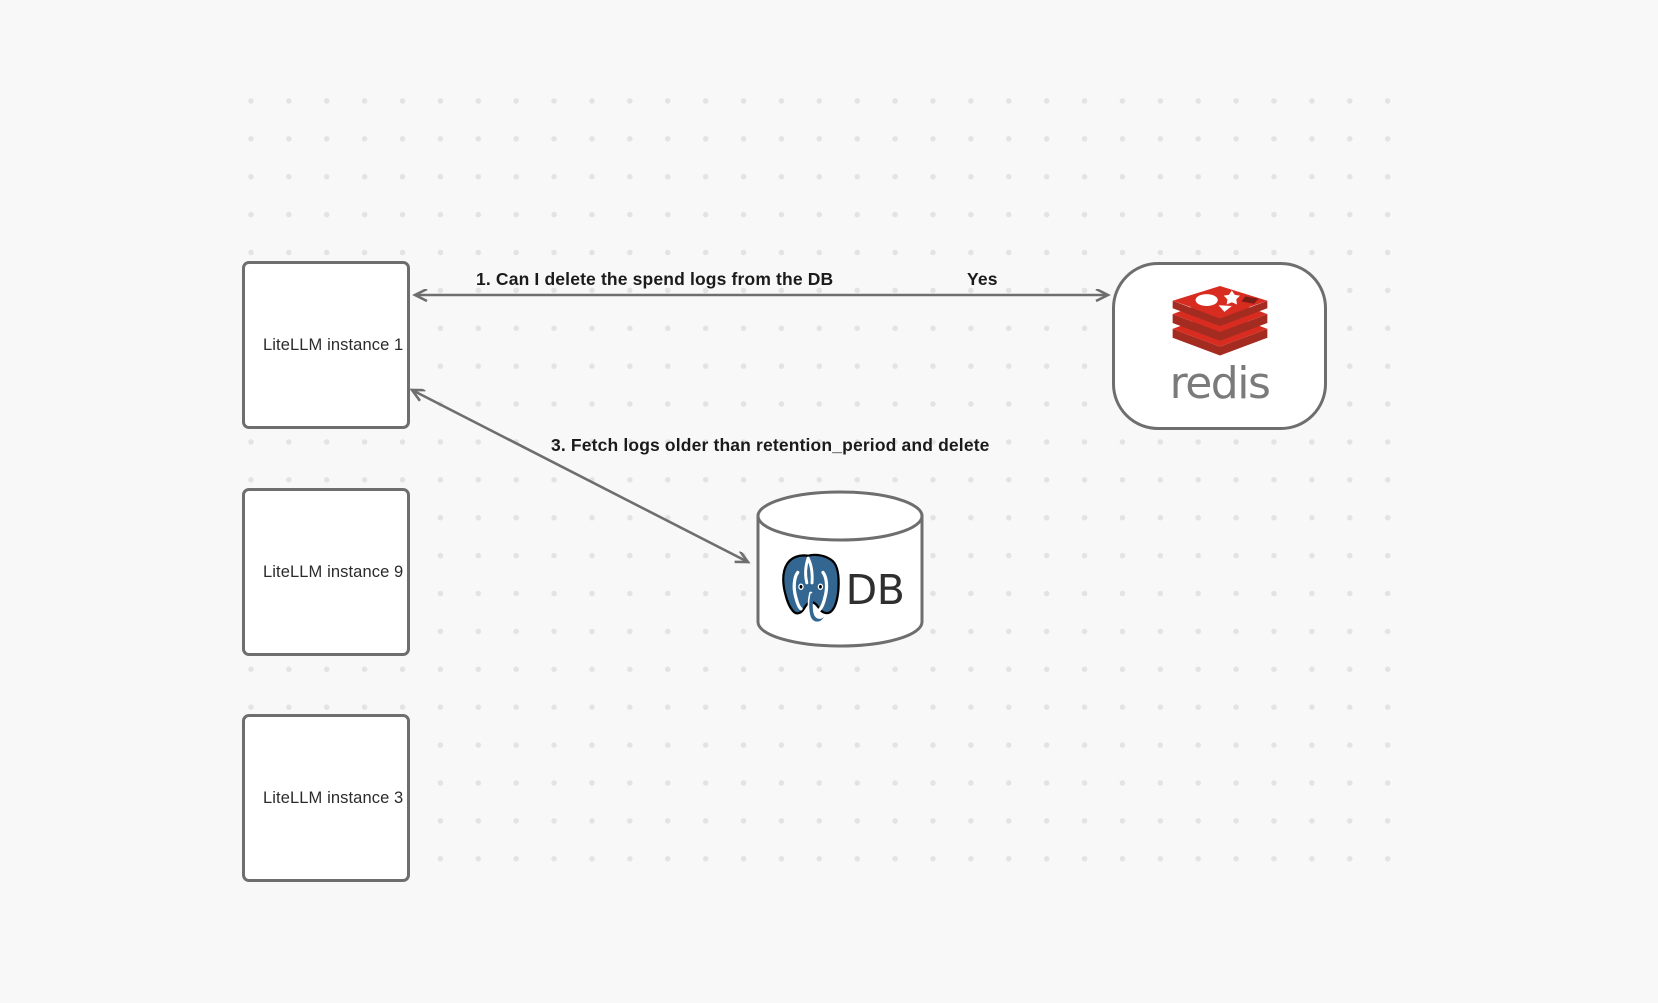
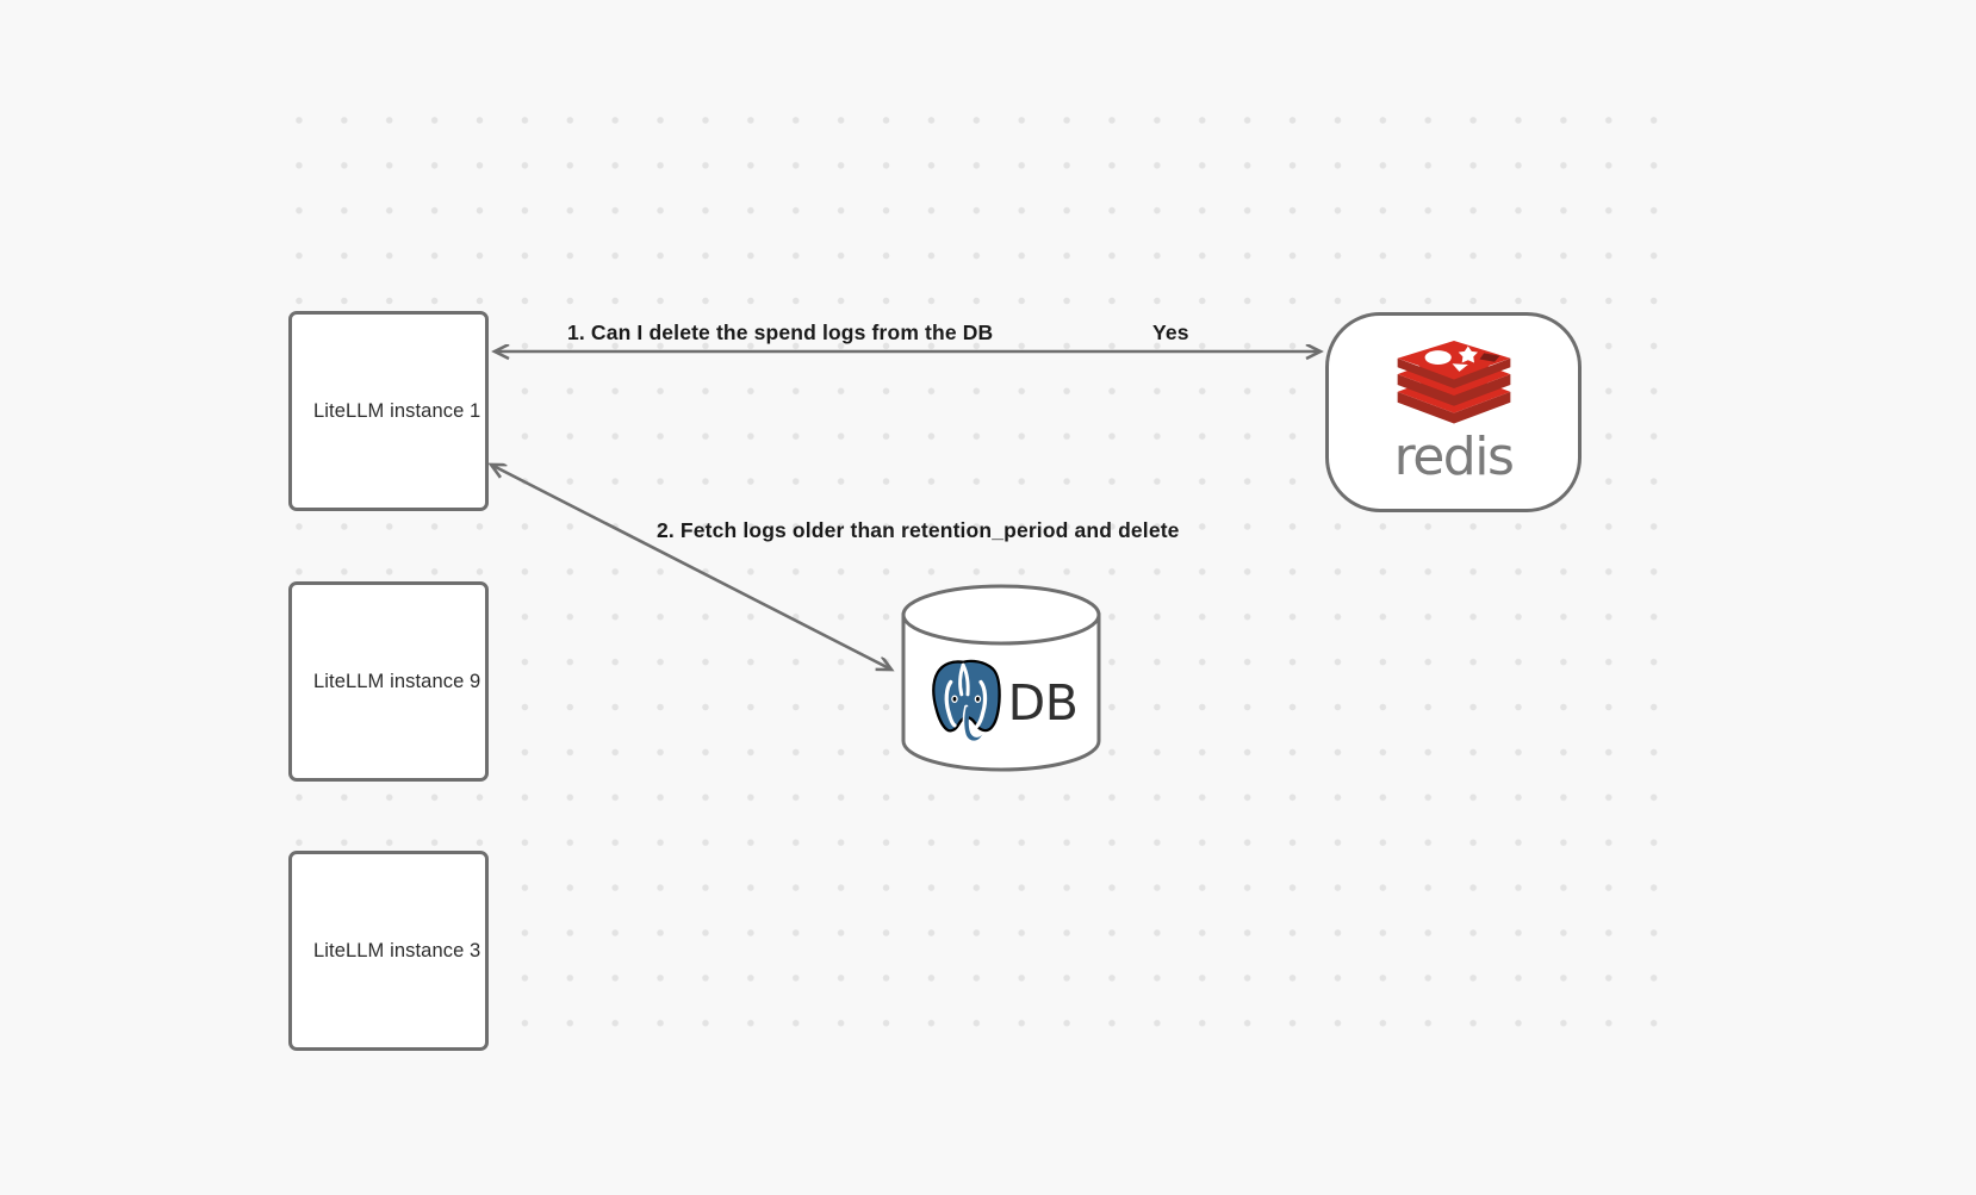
  LiteLLM instance 1
  LiteLLM instance 9
  LiteLLM instance 3
  redis
  DB
  1. Can I delete the spend logs from the DB
  Yes
- 3. Fetch logs older than retention_period and delete
+ 2. Fetch logs older than retention_period and delete
